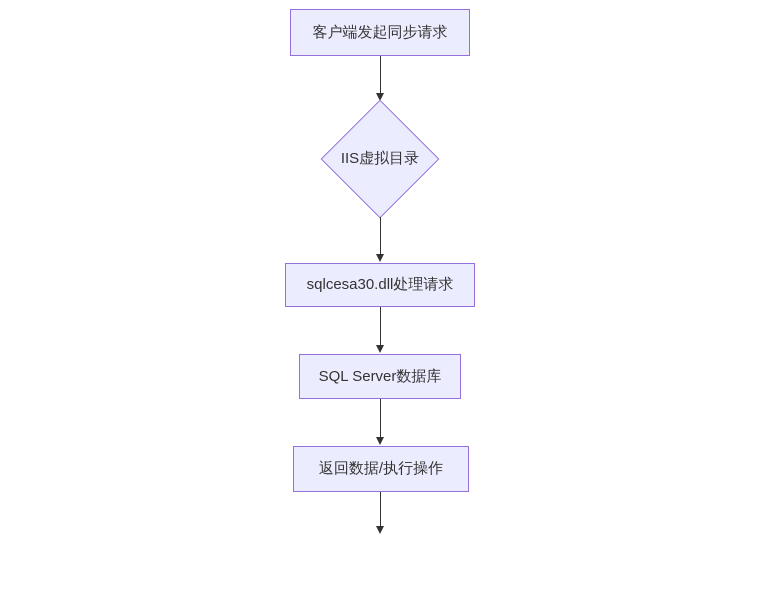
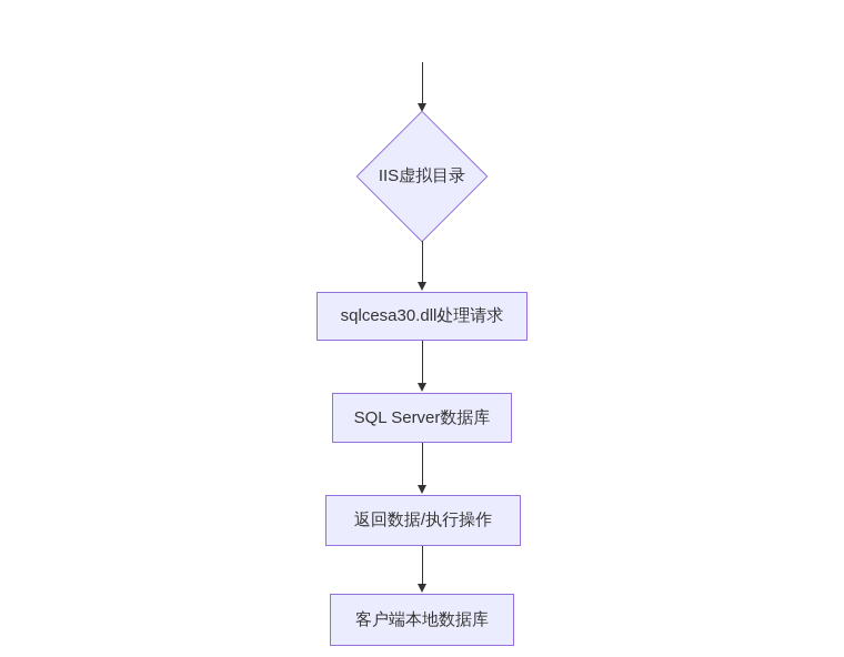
- 客户端发起同步请求
  IIS虚拟目录
  sqlcesa30.dll处理请求
  SQL Server数据库
  返回数据/执行操作
+ 客户端本地数据库
